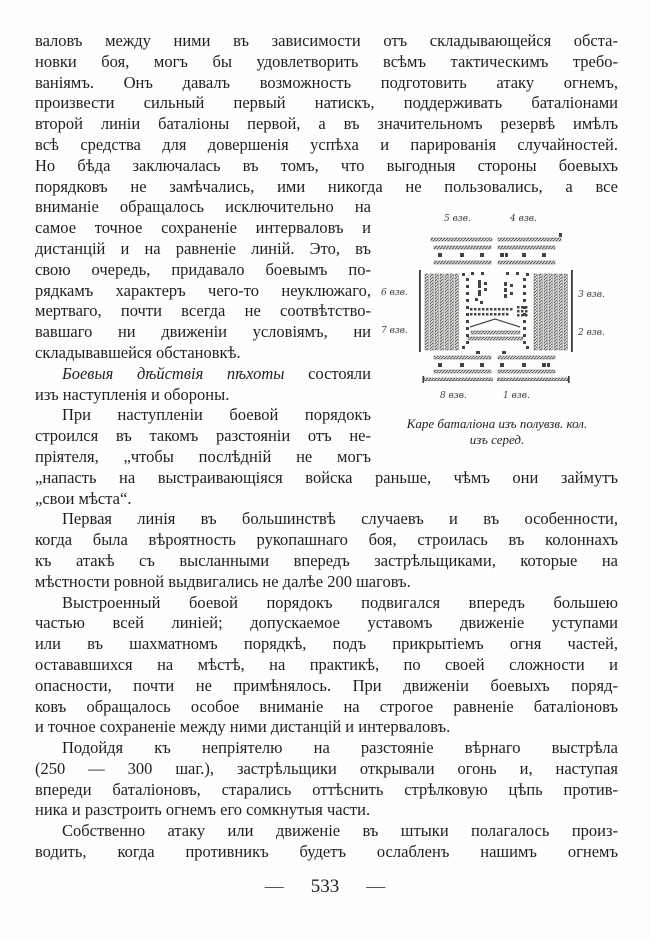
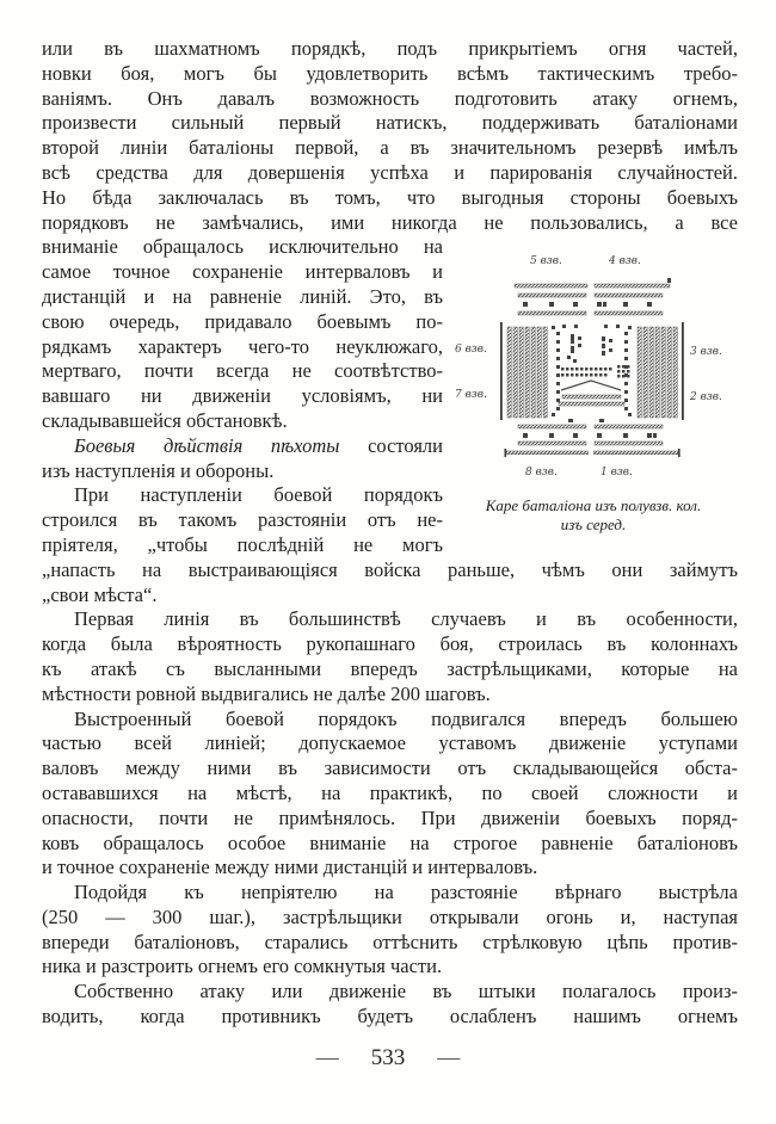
- валовъ между ними въ зависимости отъ складывающейся обста-
+ или въ шахматномъ порядкѣ, подъ прикрытіемъ огня частей,
  новки боя, могъ бы удовлетворить всѣмъ тактическимъ требо-
  ваніямъ. Онъ давалъ возможность подготовить атаку огнемъ,
  произвести сильный первый натискъ, поддерживать баталіонами
  второй линіи баталіоны первой, а въ значительномъ резервѣ имѣлъ
  всѣ средства для довершенія успѣха и парированія случайностей.
  Но бѣда заключалась въ томъ, что выгодныя стороны боевыхъ
  порядковъ не замѣчались, ими никогда не пользовались, а все
  вниманіе обращалось исключительно на
  самое точное сохраненіе интерваловъ и
  дистанцій и на равненіе линій. Это, въ
  свою очередь, придавало боевымъ по-
  рядкамъ характеръ чего-то неуклюжаго,
  мертваго, почти всегда не соотвѣтство-
  вавшаго ни движеніи условіямъ, ни
  складывавшейся обстановкѣ.
  Боевыя дѣйствія пѣхоты состояли
  изъ наступленія и обороны.
  При наступленіи боевой порядокъ
  строился въ такомъ разстояніи отъ не-
  пріятеля, „чтобы послѣдній не могъ
  „напасть на выстраивающіяся войска раньше, чѣмъ они займутъ
  „свои мѣста“.
  Первая линія въ большинствѣ случаевъ и въ особенности,
  когда была вѣроятность рукопашнаго боя, строилась въ колоннахъ
  къ атакѣ съ высланными впередъ застрѣльщиками, которые на
  мѣстности ровной выдвигались не далѣе 200 шаговъ.
  Выстроенный боевой порядокъ подвигался впередъ большею
  частью всей линіей; допускаемое уставомъ движеніе уступами
- или въ шахматномъ порядкѣ, подъ прикрытіемъ огня частей,
+ валовъ между ними въ зависимости отъ складывающейся обста-
  остававшихся на мѣстѣ, на практикѣ, по своей сложности и
  опасности, почти не примѣнялось. При движеніи боевыхъ поряд-
  ковъ обращалось особое вниманіе на строгое равненіе баталіоновъ
  и точное сохраненіе между ними дистанцій и интерваловъ.
  Подойдя къ непріятелю на разстояніе вѣрнаго выстрѣла
  (250 — 300 шаг.), застрѣльщики открывали огонь и, наступая
  впереди баталіоновъ, старались оттѣснить стрѣлковую цѣпь против-
  ника и разстроить огнемъ его сомкнутыя части.
  Собственно атаку или движеніе въ штыки полагалось произ-
  водить, когда противникъ будетъ ослабленъ нашимъ огнемъ
  5 взв.
  4 взв.
  6 взв.
  7 взв.
  3 взв.
  2 взв.
  8 взв.
  1 взв.
  Каре баталіона изъ полувзв. кол.
  изъ серед.
  —
  533
  —
